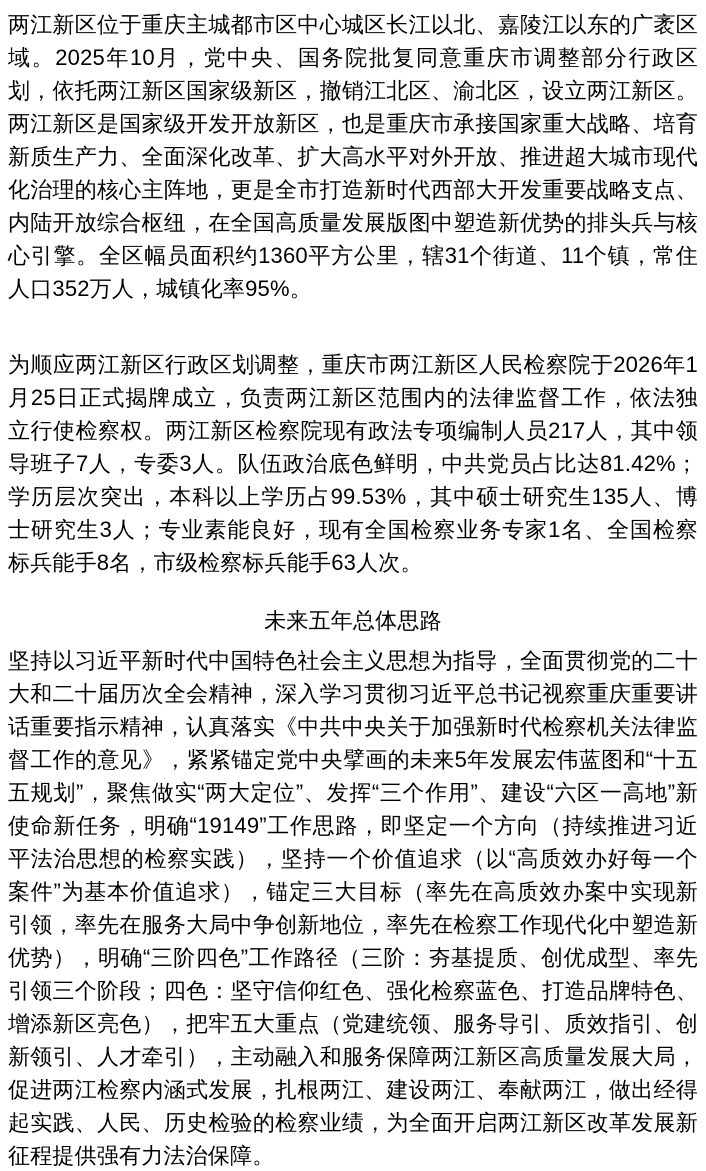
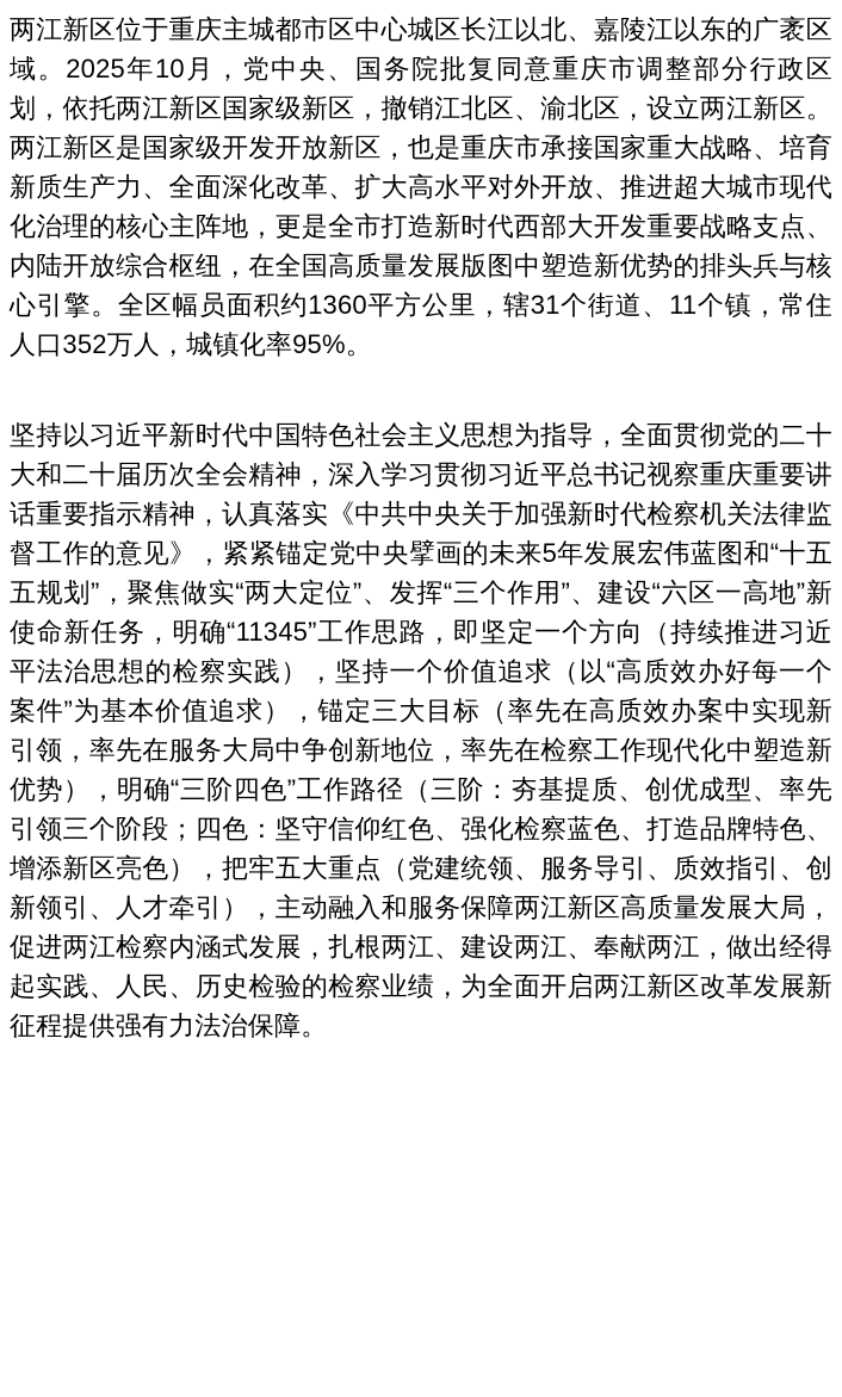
  两江新区位于重庆主城都市区中心城区长江以北、嘉陵江以东的广袤区域。2025年10月，党中央、国务院批复同意重庆市调整部分行政区划，依托两江新区国家级新区，撤销江北区、渝北区，设立两江新区。两江新区是国家级开发开放新区，也是重庆市承接国家重大战略、培育新质生产力、全面深化改革、扩大高水平对外开放、推进超大城市现代化治理的核心主阵地，更是全市打造新时代西部大开发重要战略支点、内陆开放综合枢纽，在全国高质量发展版图中塑造新优势的排头兵与核心引擎。全区幅员面积约1360平方公里，辖31个街道、11个镇，常住人口352万人，城镇化率95%。
- 为顺应两江新区行政区划调整，重庆市两江新区人民检察院于2026年1月25日正式揭牌成立，负责两江新区范围内的法律监督工作，依法独立行使检察权。两江新区检察院现有政法专项编制人员217人，其中领导班子7人，专委3人。队伍政治底色鲜明，中共党员占比达81.42%；学历层次突出，本科以上学历占99.53%，其中硕士研究生135人、博士研究生3人；专业素能良好，现有全国检察业务专家1名、全国检察标兵能手8名，市级检察标兵能手63人次。
- 未来五年总体思路
- 坚持以习近平新时代中国特色社会主义思想为指导，全面贯彻党的二十大和二十届历次全会精神，深入学习贯彻习近平总书记视察重庆重要讲话重要指示精神，认真落实《中共中央关于加强新时代检察机关法律监督工作的意见》，紧紧锚定党中央擘画的未来5年发展宏伟蓝图和“十五五规划”，聚焦做实“两大定位”、发挥“三个作用”、建设“六区一高地”新使命新任务，明确“19149”工作思路，即坚定一个方向（持续推进习近平法治思想的检察实践），坚持一个价值追求（以“高质效办好每一个案件”为基本价值追求），锚定三大目标（率先在高质效办案中实现新引领，率先在服务大局中争创新地位，率先在检察工作现代化中塑造新优势），明确“三阶四色”工作路径（三阶：夯基提质、创优成型、率先引领三个阶段；四色：坚守信仰红色、强化检察蓝色、打造品牌特色、增添新区亮色），把牢五大重点（党建统领、服务导引、质效指引、创新领引、人才牵引），主动融入和服务保障两江新区高质量发展大局，促进两江检察内涵式发展，扎根两江、建设两江、奉献两江，做出经得起实践、人民、历史检验的检察业绩，为全面开启两江新区改革发展新征程提供强有力法治保障。
+ 坚持以习近平新时代中国特色社会主义思想为指导，全面贯彻党的二十大和二十届历次全会精神，深入学习贯彻习近平总书记视察重庆重要讲话重要指示精神，认真落实《中共中央关于加强新时代检察机关法律监督工作的意见》，紧紧锚定党中央擘画的未来5年发展宏伟蓝图和“十五五规划”，聚焦做实“两大定位”、发挥“三个作用”、建设“六区一高地”新使命新任务，明确“11345”工作思路，即坚定一个方向（持续推进习近平法治思想的检察实践），坚持一个价值追求（以“高质效办好每一个案件”为基本价值追求），锚定三大目标（率先在高质效办案中实现新引领，率先在服务大局中争创新地位，率先在检察工作现代化中塑造新优势），明确“三阶四色”工作路径（三阶：夯基提质、创优成型、率先引领三个阶段；四色：坚守信仰红色、强化检察蓝色、打造品牌特色、增添新区亮色），把牢五大重点（党建统领、服务导引、质效指引、创新领引、人才牵引），主动融入和服务保障两江新区高质量发展大局，促进两江检察内涵式发展，扎根两江、建设两江、奉献两江，做出经得起实践、人民、历史检验的检察业绩，为全面开启两江新区改革发展新征程提供强有力法治保障。
